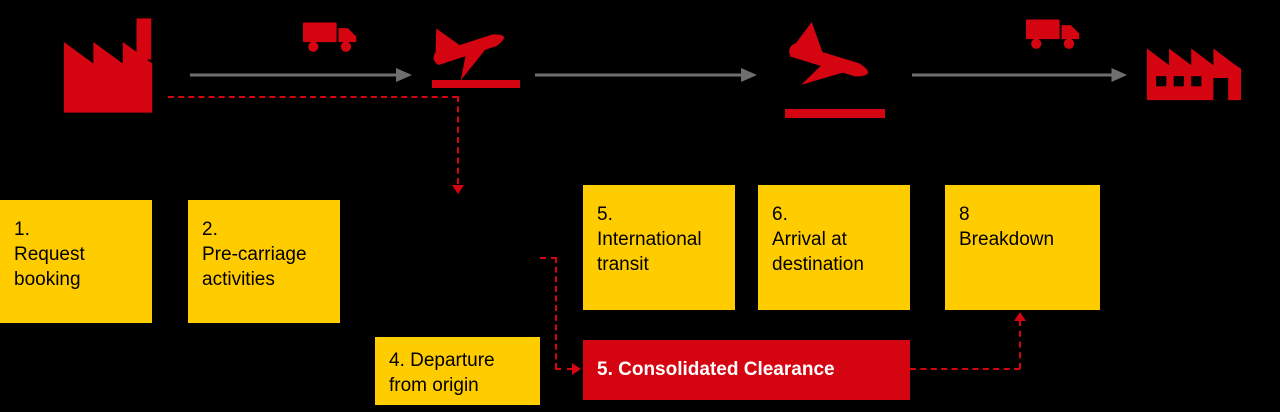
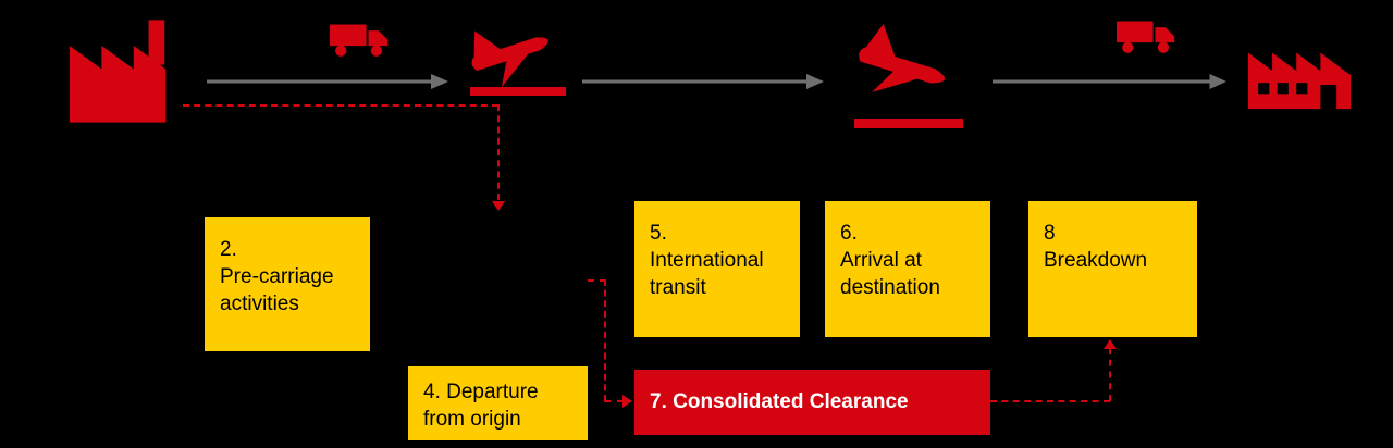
- 1.
- Request
- booking
  2.
  Pre-carriage
  activities
  4. Departure
  from origin
  5.
  International
  transit
  6.
  Arrival at
  destination
- 5. Consolidated Clearance
+ 7. Consolidated Clearance
  8
  Breakdown
